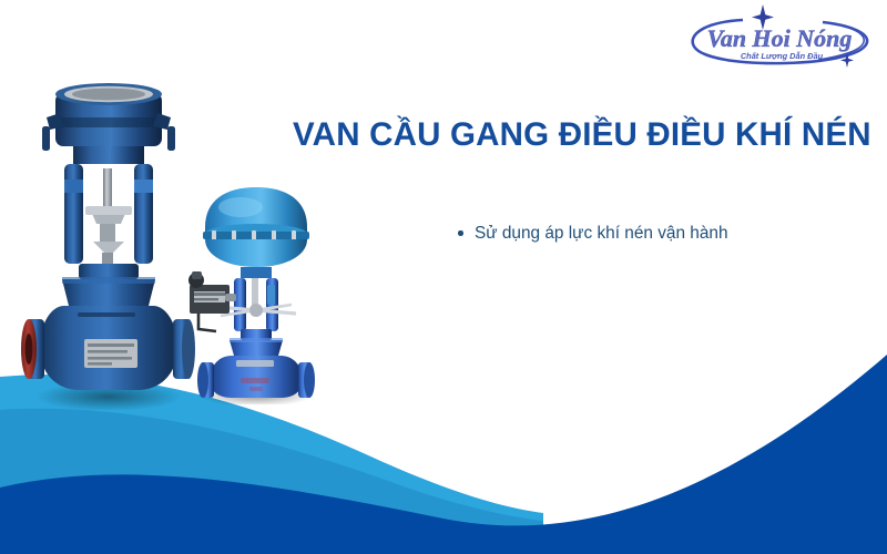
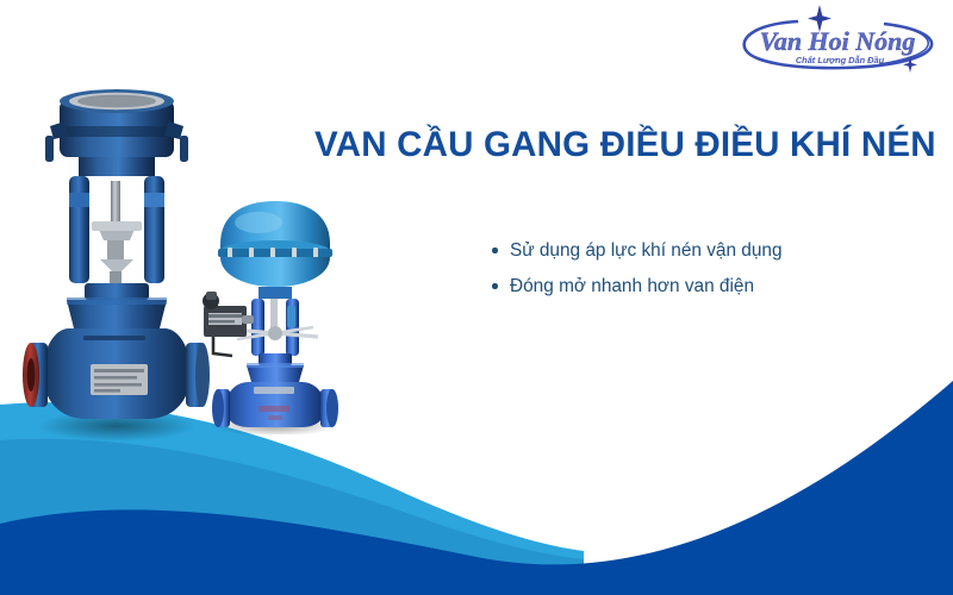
  Van Hoi Nóng
  Chất Lượng Dẫn Đầu
  VAN CẦU GANG ĐIỀU ĐIỀU KHÍ NÉN
- Sử dụng áp lực khí nén vận hành
+ Sử dụng áp lực khí nén vận dụng
+ Đóng mở nhanh hơn van điện
